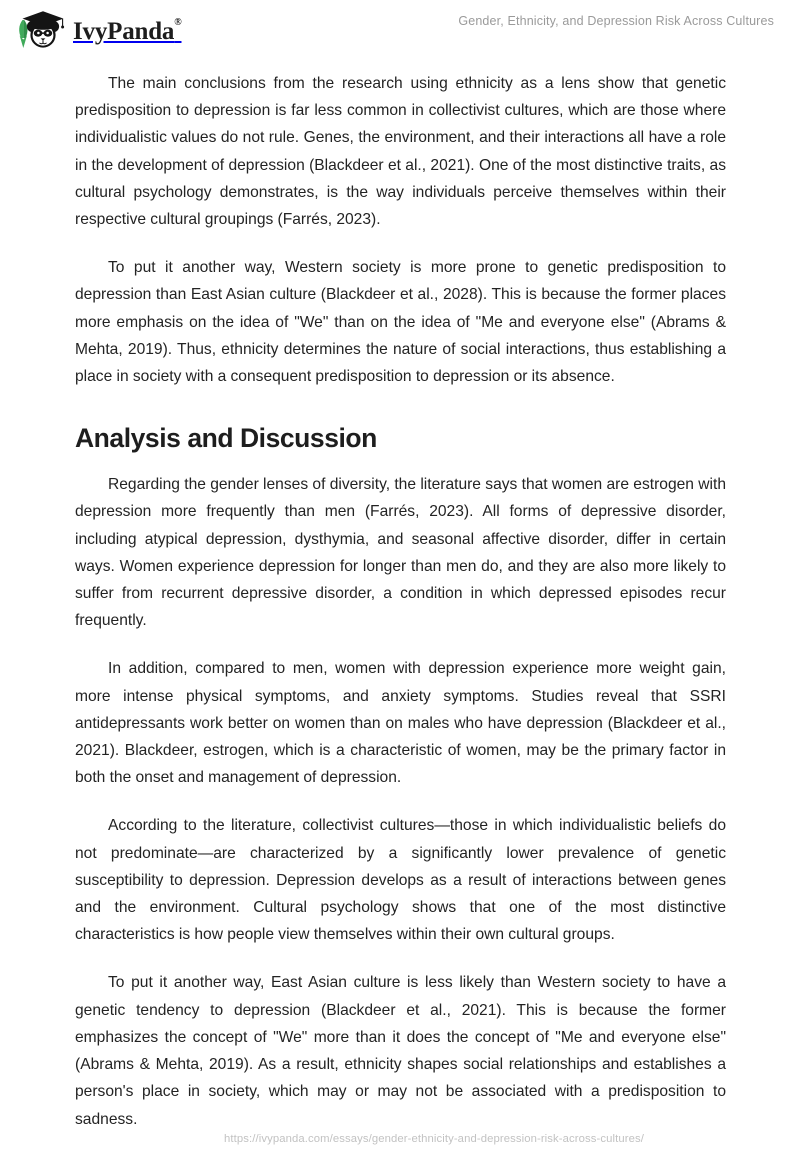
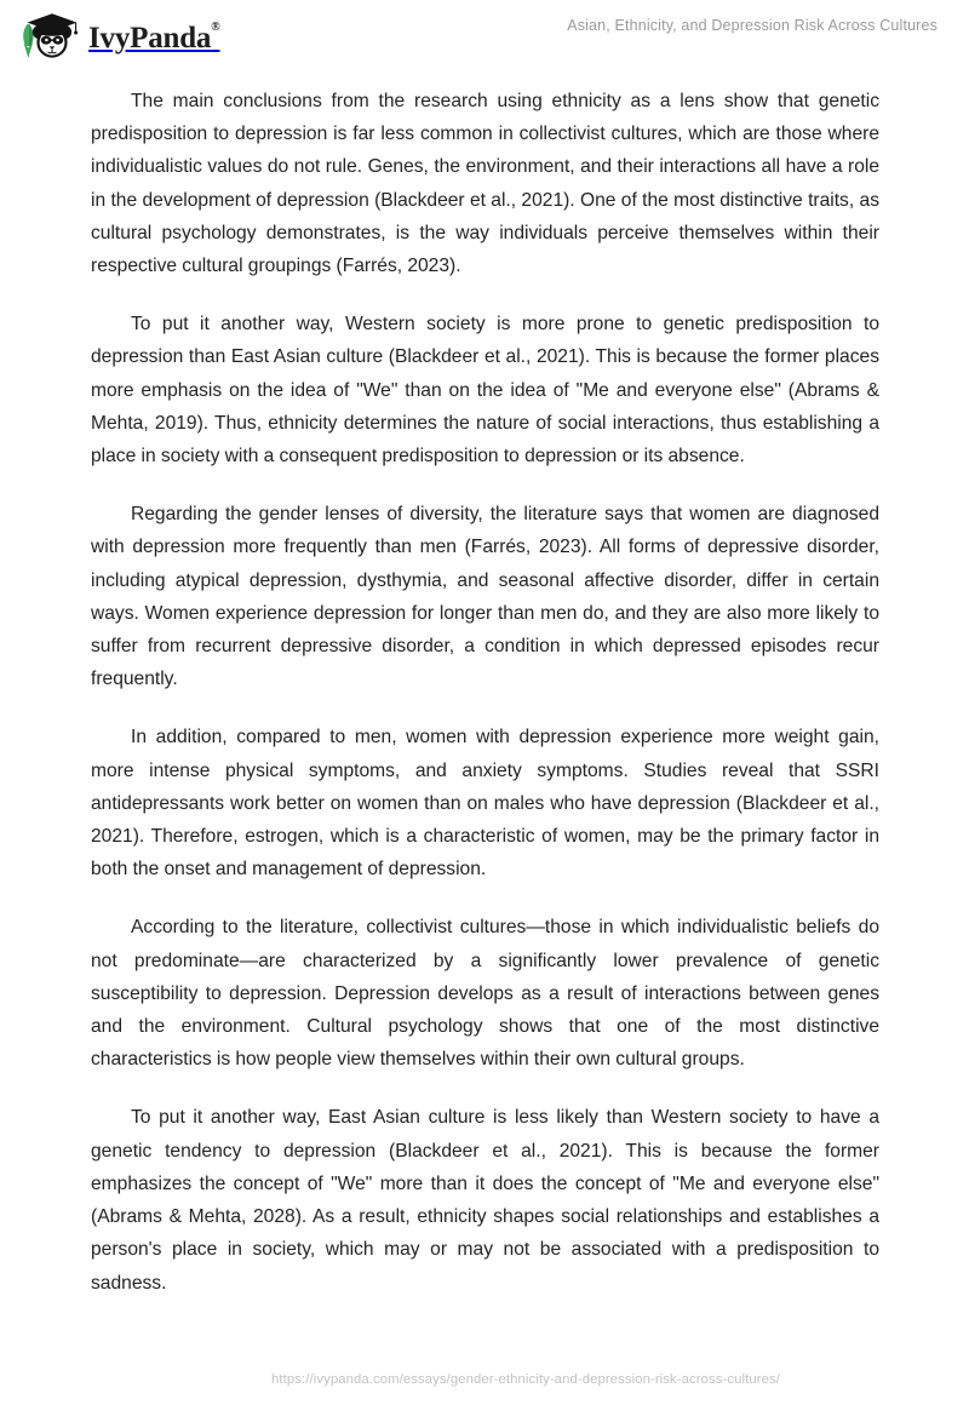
  IvyPanda®
- Gender, Ethnicity, and Depression Risk Across Cultures
+ Asian, Ethnicity, and Depression Risk Across Cultures
  The main conclusions from the research using ethnicity as a lens show that genetic predisposition to depression is far less common in collectivist cultures, which are those where individualistic values do not rule. Genes, the environment, and their interactions all have a role in the development of depression (Blackdeer et al., 2021). One of the most distinctive traits, as cultural psychology demonstrates, is the way individuals perceive themselves within their respective cultural groupings (Farrés, 2023).
- To put it another way, Western society is more prone to genetic predisposition to depression than East Asian culture (Blackdeer et al., 2028). This is because the former places more emphasis on the idea of "We" than on the idea of "Me and everyone else" (Abrams & Mehta, 2019). Thus, ethnicity determines the nature of social interactions, thus establishing a place in society with a consequent predisposition to depression or its absence.
+ To put it another way, Western society is more prone to genetic predisposition to depression than East Asian culture (Blackdeer et al., 2021). This is because the former places more emphasis on the idea of "We" than on the idea of "Me and everyone else" (Abrams & Mehta, 2019). Thus, ethnicity determines the nature of social interactions, thus establishing a place in society with a consequent predisposition to depression or its absence.
- Analysis and Discussion
- Regarding the gender lenses of diversity, the literature says that women are estrogen with depression more frequently than men (Farrés, 2023). All forms of depressive disorder, including atypical depression, dysthymia, and seasonal affective disorder, differ in certain ways. Women experience depression for longer than men do, and they are also more likely to suffer from recurrent depressive disorder, a condition in which depressed episodes recur frequently.
+ Regarding the gender lenses of diversity, the literature says that women are diagnosed with depression more frequently than men (Farrés, 2023). All forms of depressive disorder, including atypical depression, dysthymia, and seasonal affective disorder, differ in certain ways. Women experience depression for longer than men do, and they are also more likely to suffer from recurrent depressive disorder, a condition in which depressed episodes recur frequently.
- In addition, compared to men, women with depression experience more weight gain, more intense physical symptoms, and anxiety symptoms. Studies reveal that SSRI antidepressants work better on women than on males who have depression (Blackdeer et al., 2021). Blackdeer, estrogen, which is a characteristic of women, may be the primary factor in both the onset and management of depression.
+ In addition, compared to men, women with depression experience more weight gain, more intense physical symptoms, and anxiety symptoms. Studies reveal that SSRI antidepressants work better on women than on males who have depression (Blackdeer et al., 2021). Therefore, estrogen, which is a characteristic of women, may be the primary factor in both the onset and management of depression.
  According to the literature, collectivist cultures—those in which individualistic beliefs do not predominate—are characterized by a significantly lower prevalence of genetic susceptibility to depression. Depression develops as a result of interactions between genes and the environment. Cultural psychology shows that one of the most distinctive characteristics is how people view themselves within their own cultural groups.
- To put it another way, East Asian culture is less likely than Western society to have a genetic tendency to depression (Blackdeer et al., 2021). This is because the former emphasizes the concept of "We" more than it does the concept of "Me and everyone else" (Abrams & Mehta, 2019). As a result, ethnicity shapes social relationships and establishes a person's place in society, which may or may not be associated with a predisposition to sadness.
+ To put it another way, East Asian culture is less likely than Western society to have a genetic tendency to depression (Blackdeer et al., 2021). This is because the former emphasizes the concept of "We" more than it does the concept of "Me and everyone else" (Abrams & Mehta, 2028). As a result, ethnicity shapes social relationships and establishes a person's place in society, which may or may not be associated with a predisposition to sadness.
  https://ivypanda.com/essays/gender-ethnicity-and-depression-risk-across-cultures/
